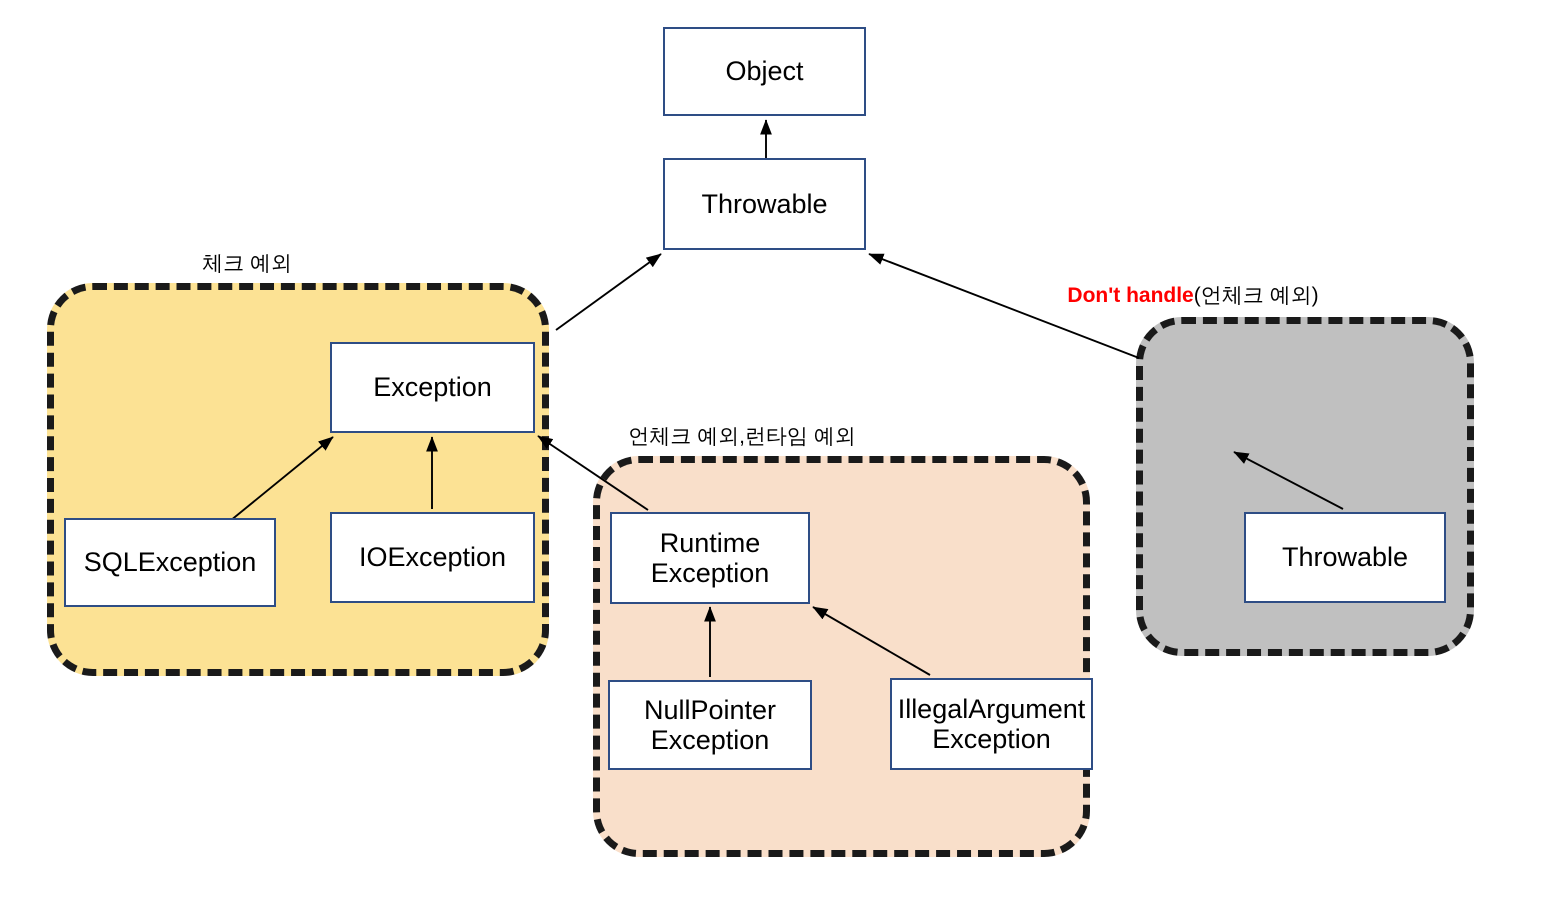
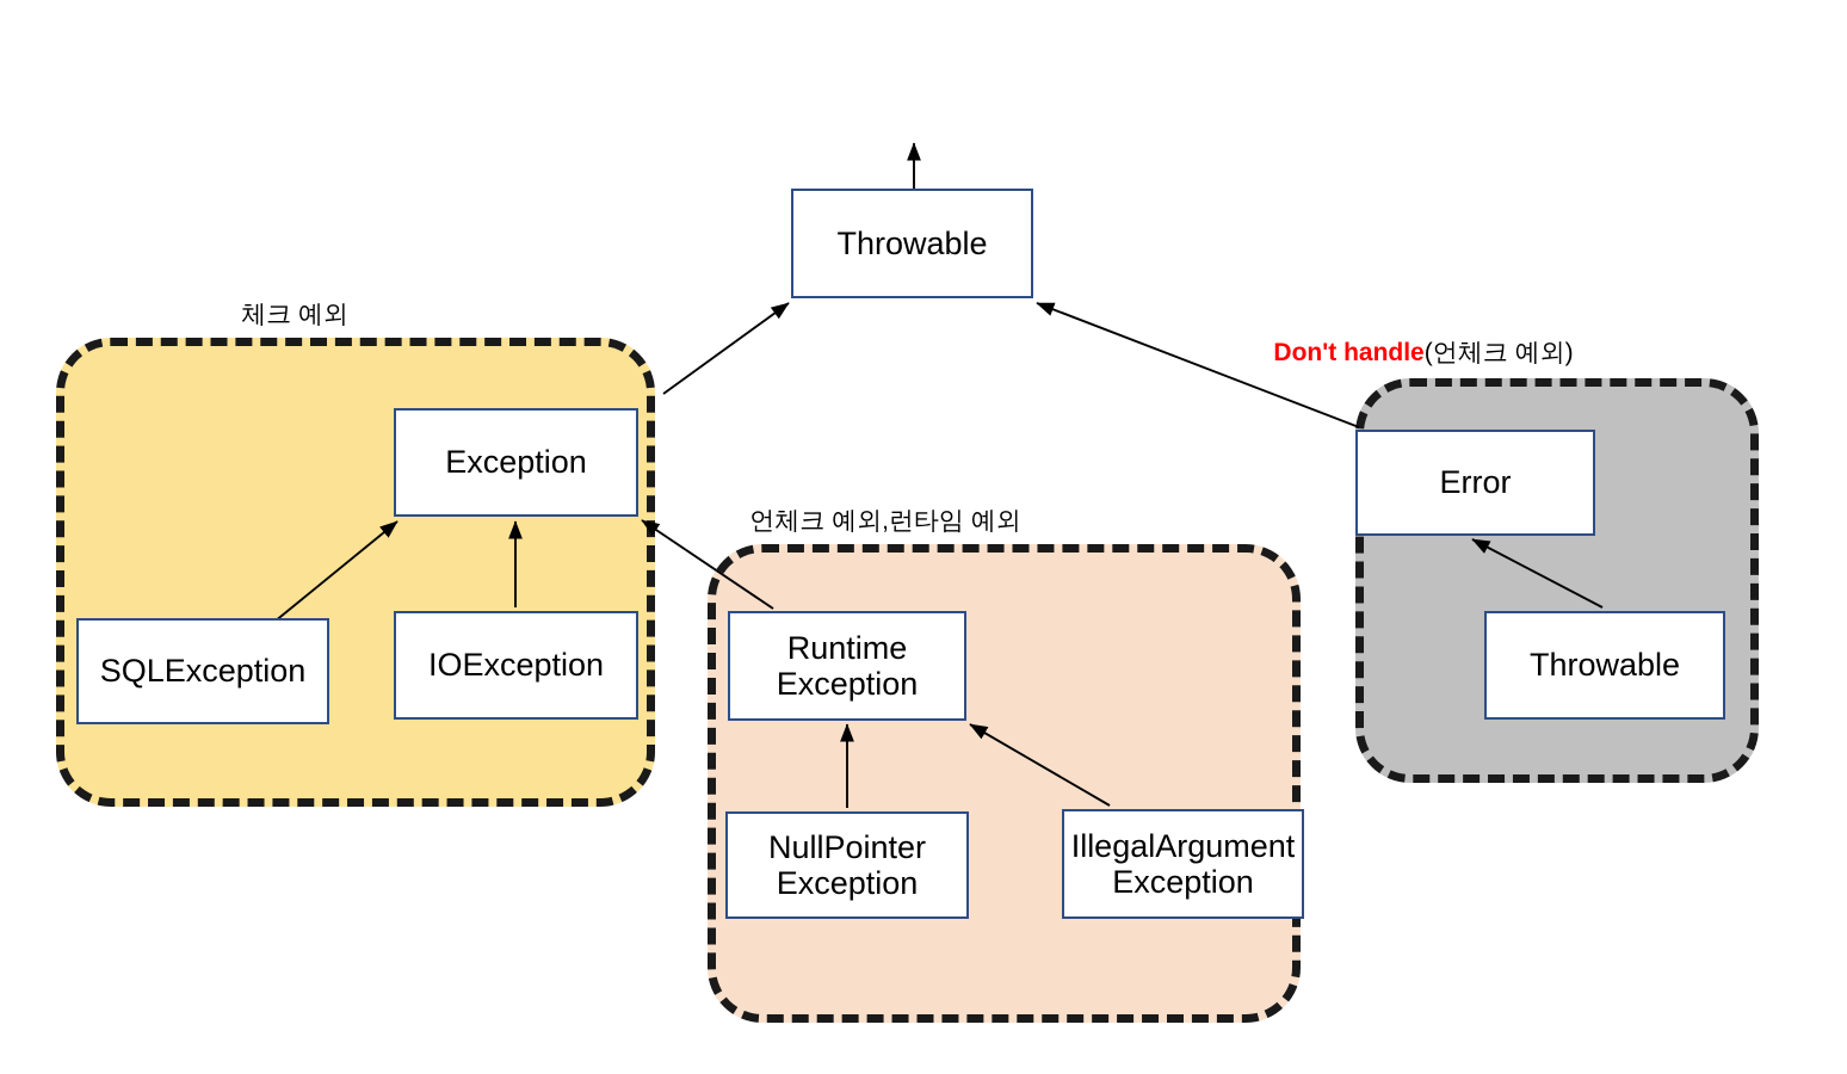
  체크 예외
  언체크 예외,런타임 예외
  Don't handle(언체크 예외)
- Object
  Throwable
  Exception
  SQLException
  IOException
  Runtime
  Exception
  NullPointer
  Exception
  IllegalArgument
  Exception
+ Error
  Throwable
